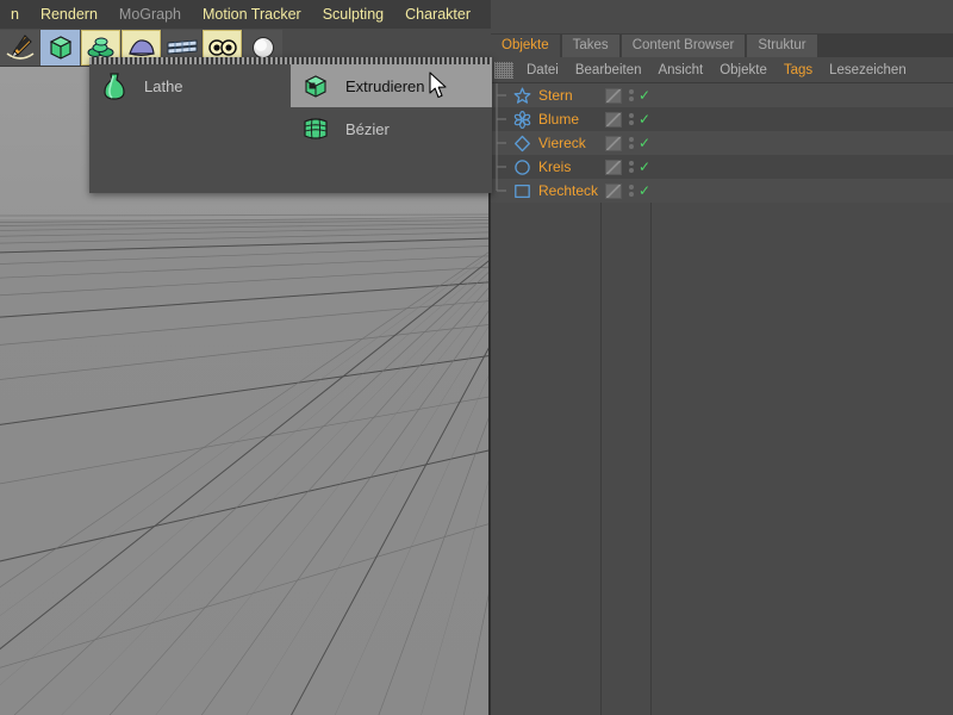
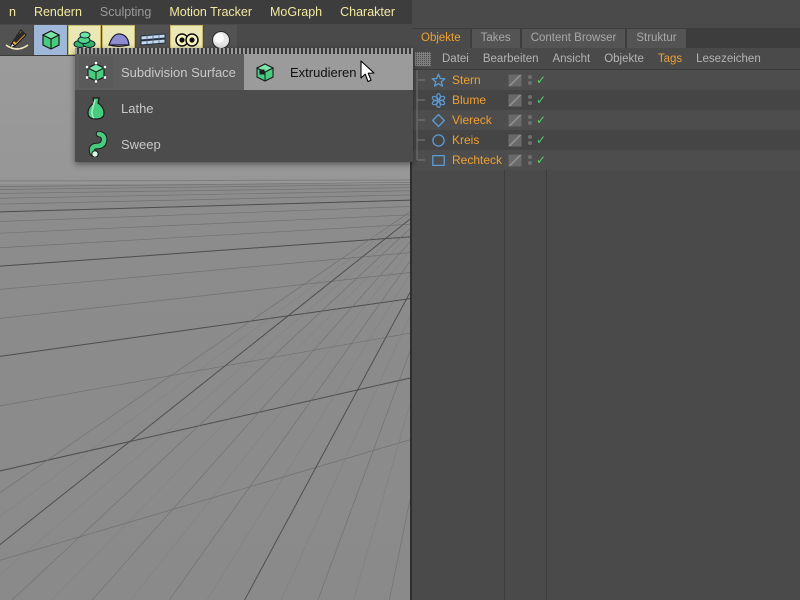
  n
  Rendern
- MoGraph
+ Sculpting
  Motion Tracker
- Sculpting
+ MoGraph
  Charakter
+ Subdivision Surface
  Lathe
+ Sweep
  Extrudieren
- Bézier
  Objekte
  Takes
  Content Browser
  Struktur
  Datei
  Bearbeiten
  Ansicht
  Objekte
  Tags
  Lesezeichen
  Stern
  ✓
  Blume
  ✓
  Viereck
  ✓
  Kreis
  ✓
  Rechteck
  ✓
